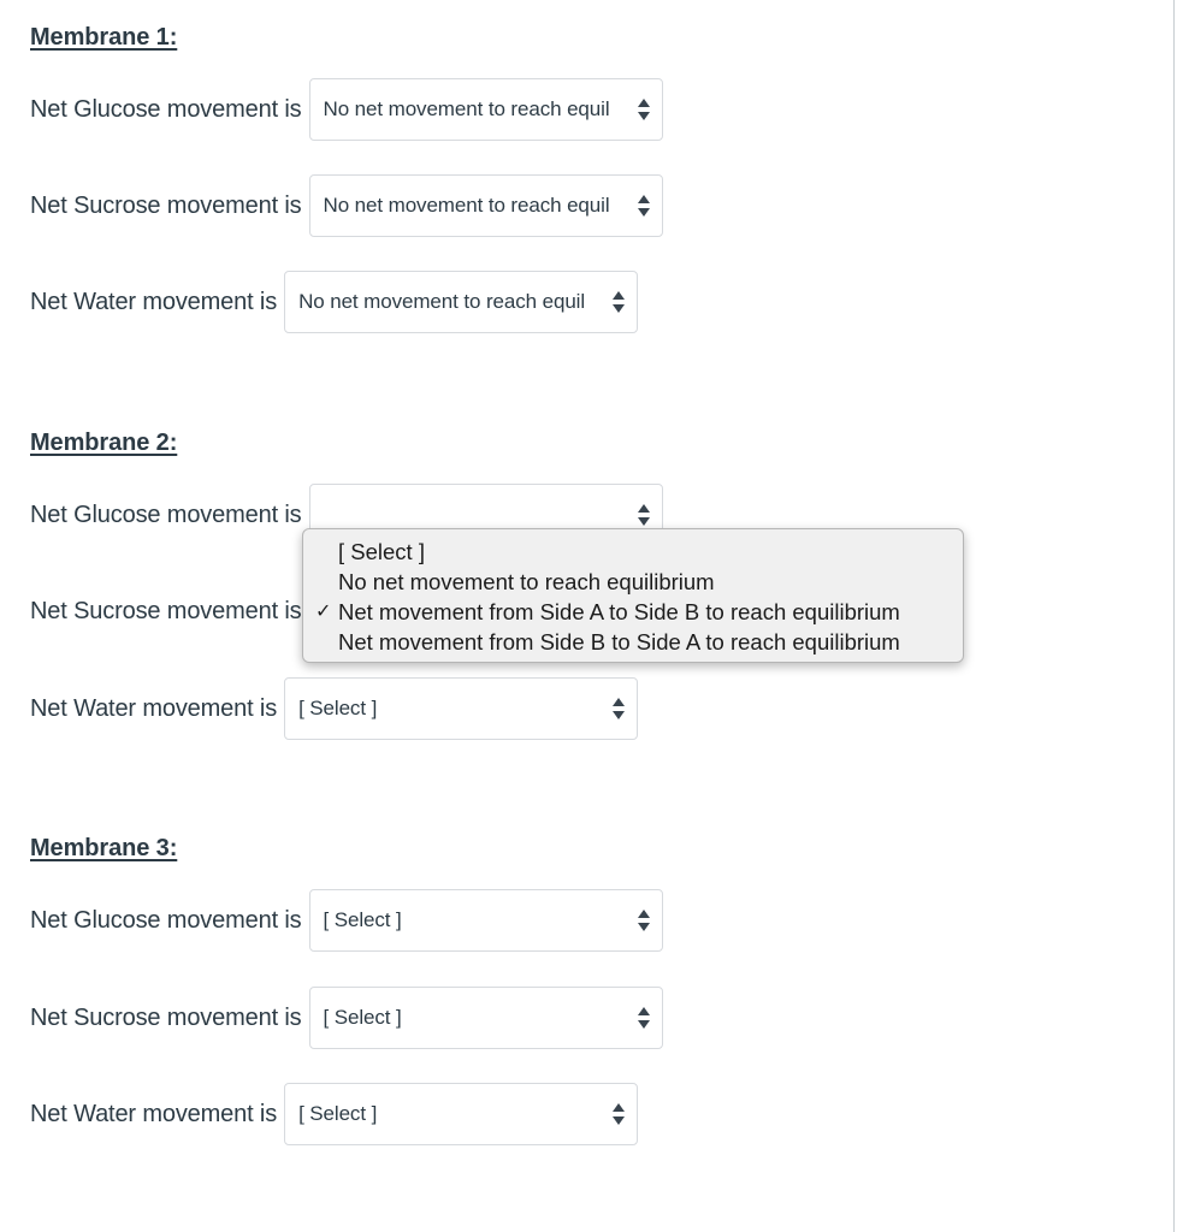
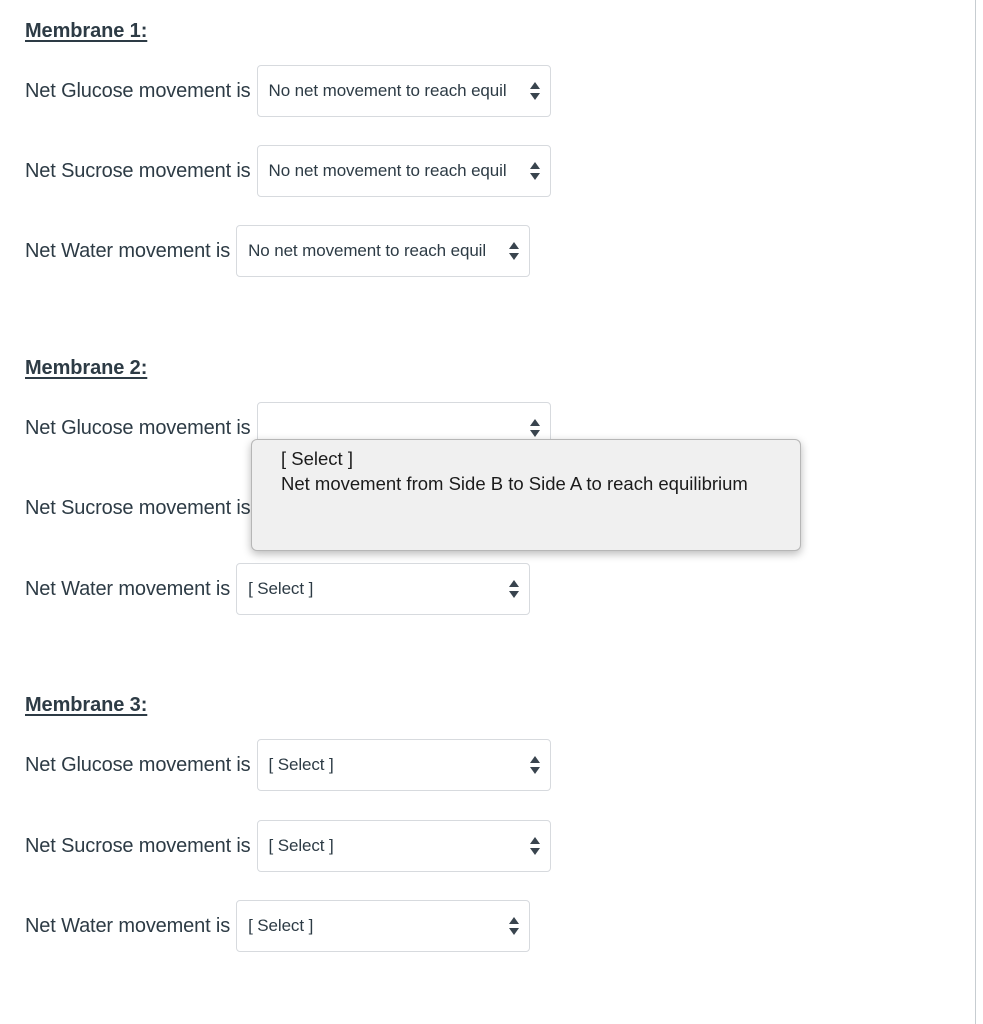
  Membrane 1:
  Net Glucose movement is
  No net movement to reach equil
  Net Sucrose movement is
  No net movement to reach equil
  Net Water movement is
  No net movement to reach equil
  Membrane 2:
  Net Glucose movement is
  Net Sucrose movement is
  Net Water movement is
  [ Select ]
  Membrane 3:
  Net Glucose movement is
  [ Select ]
  Net Sucrose movement is
  [ Select ]
  Net Water movement is
  [ Select ]
  [ Select ]
- No net movement to reach equilibrium
- ✓
- Net movement from Side A to Side B to reach equilibrium
  Net movement from Side B to Side A to reach equilibrium
